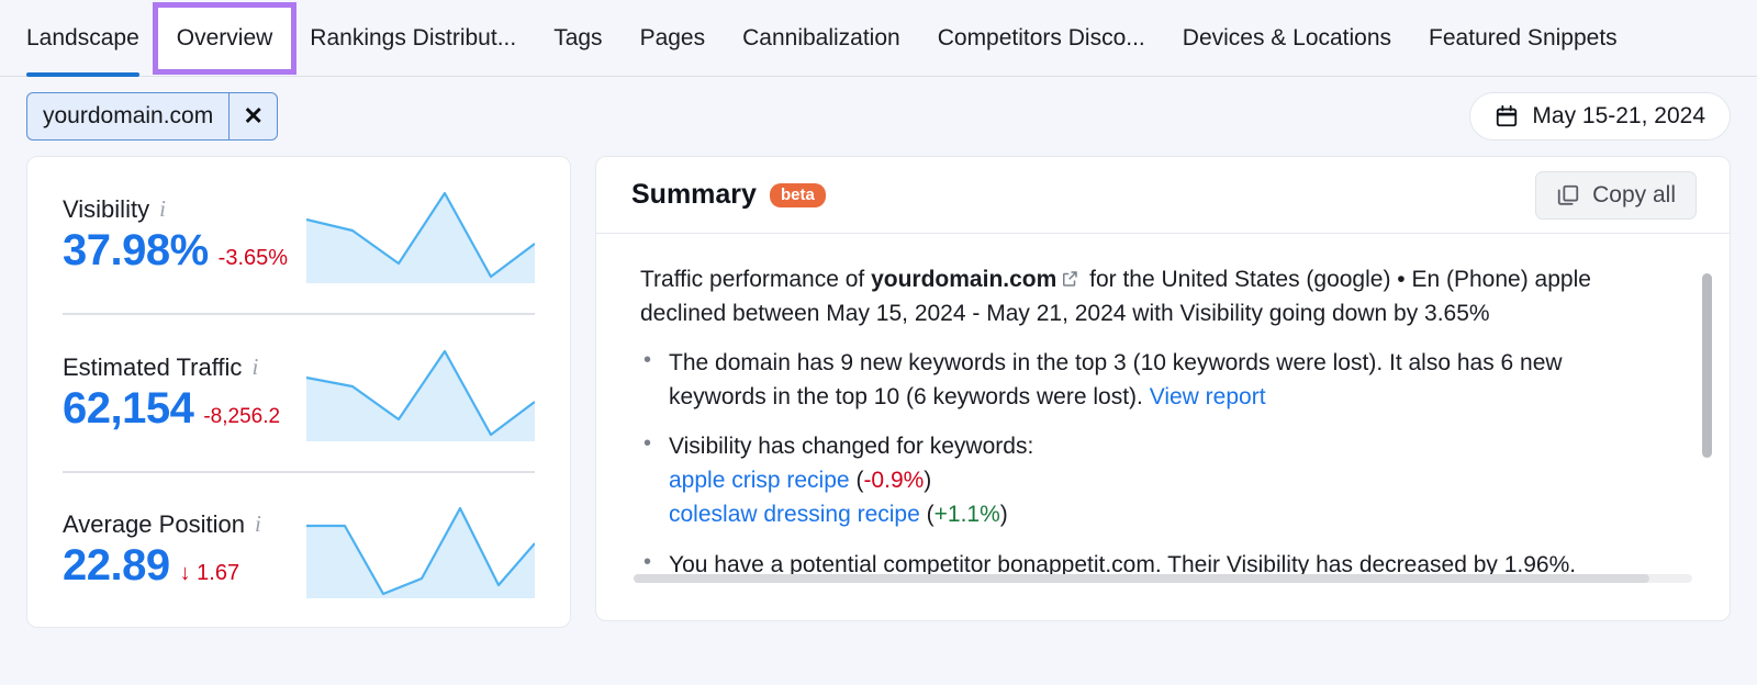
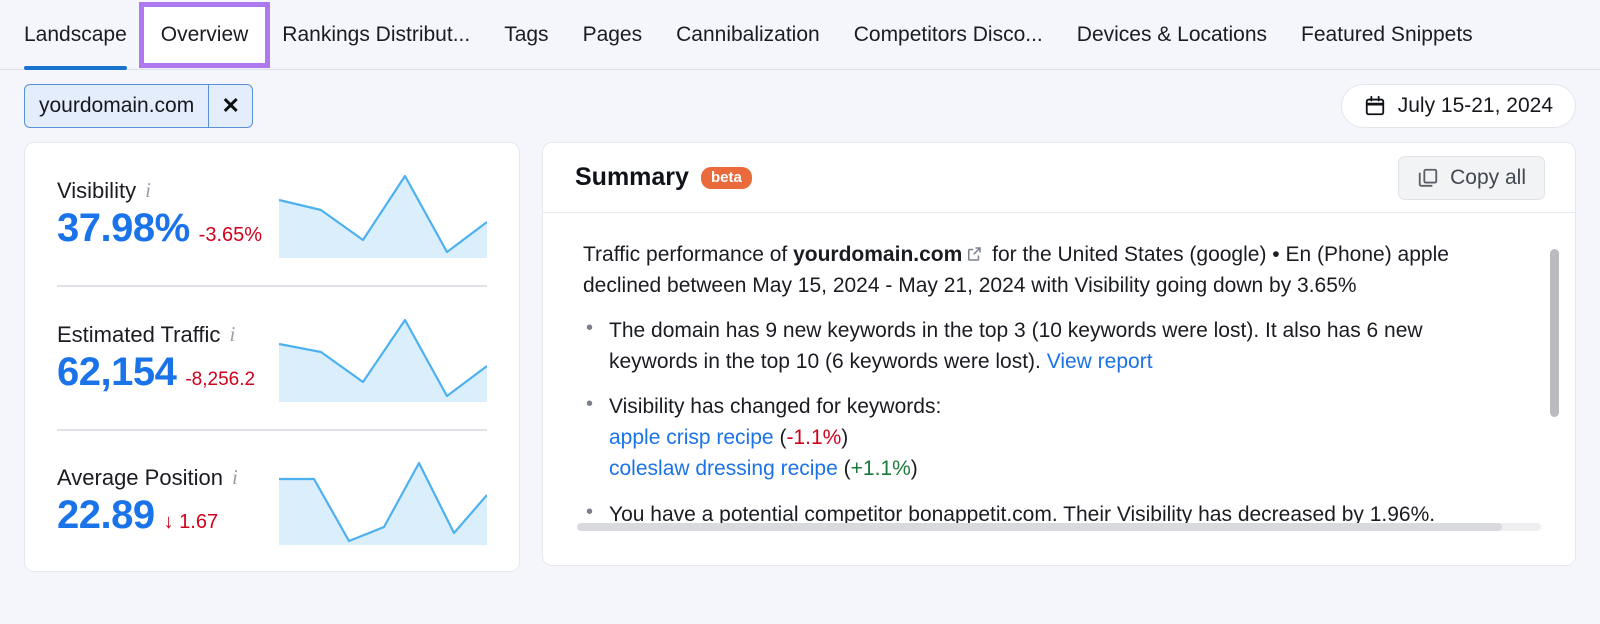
  Landscape
  Overview
  Rankings Distribut...
  Tags
  Pages
  Cannibalization
  Competitors Disco...
  Devices & Locations
  Featured Snippets
  yourdomain.com
  ✕
- May 15-21, 2024
+ July 15-21, 2024
  Visibility
  i
  37.98%
  -3.65%
  Estimated Traffic
  i
  62,154
  -8,256.2
  Average Position
  i
  22.89
  ↓ 1.67
  Summary
  beta
  Copy all
  Traffic performance of yourdomain.com for the United States (google) • En (Phone) apple declined between May 15, 2024 - May 21, 2024 with Visibility going down by 3.65%
  The domain has 9 new keywords in the top 3 (10 keywords were lost). It also has 6 new keywords in the top 10 (6 keywords were lost). View report
  Visibility has changed for keywords:
- apple crisp recipe (-0.9%)
+ apple crisp recipe (-1.1%)
  coleslaw dressing recipe (+1.1%)
  You have a potential competitor bonappetit.com. Their Visibility has decreased by 1.96%.
